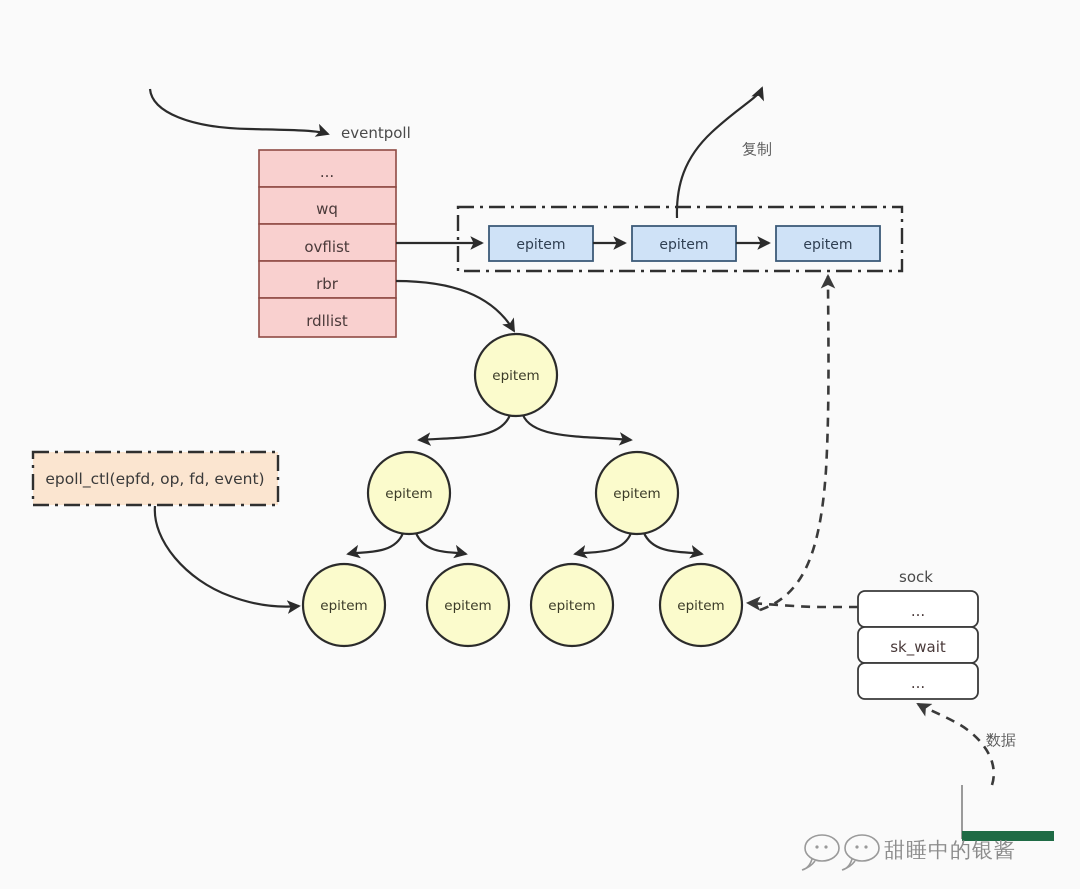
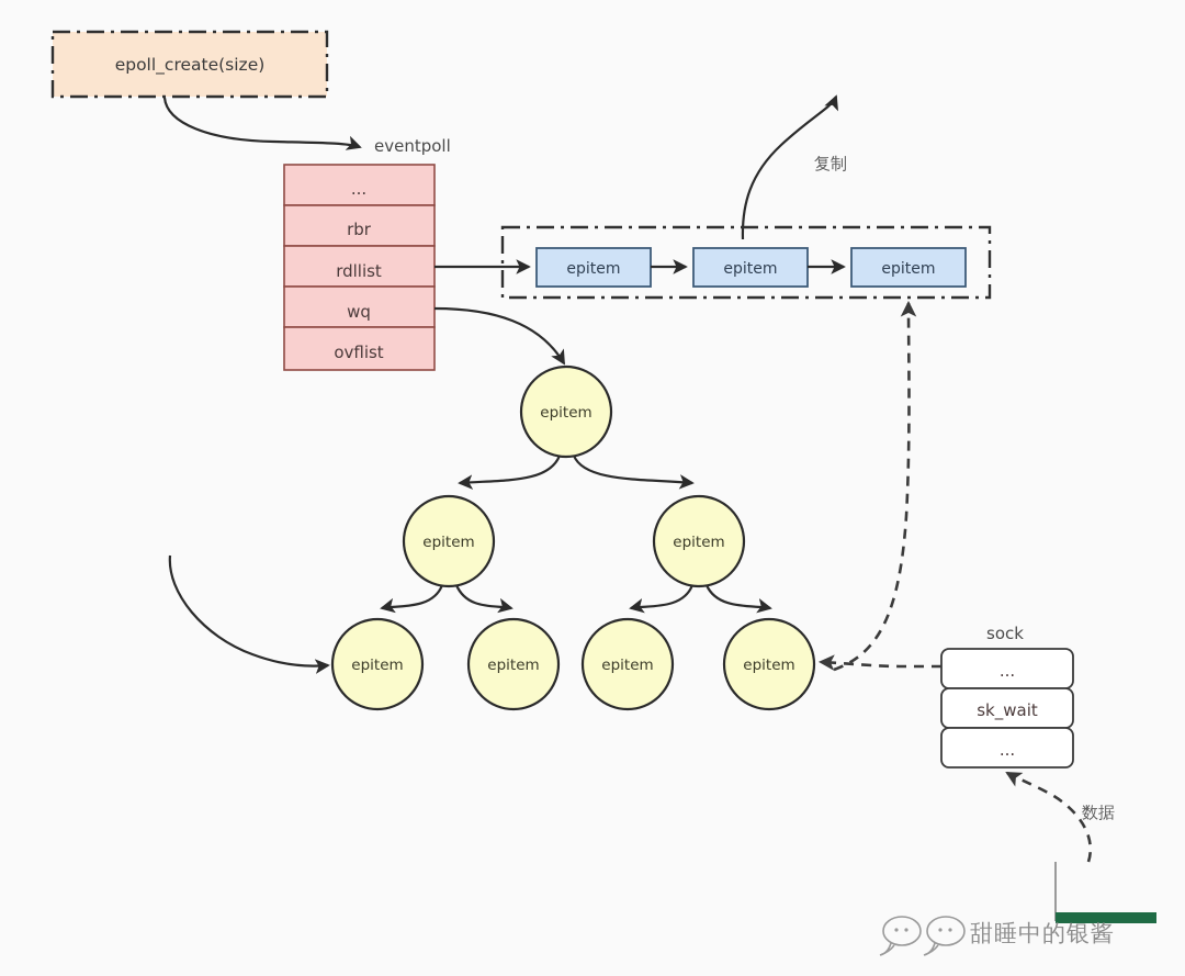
+ epoll_create(size)
  复制
  eventpoll
  ...
- wq
+ rbr
- ovflist
+ rdllist
- rbr
+ wq
- rdllist
+ ovflist
  epitem
  epitem
  epitem
- epoll_ctl(epfd, op, fd, event)
  epitem
  epitem
  epitem
  epitem
  epitem
  epitem
  epitem
  sock
  ...
  sk_wait
  ...
  数据
  甜睡中的银酱
